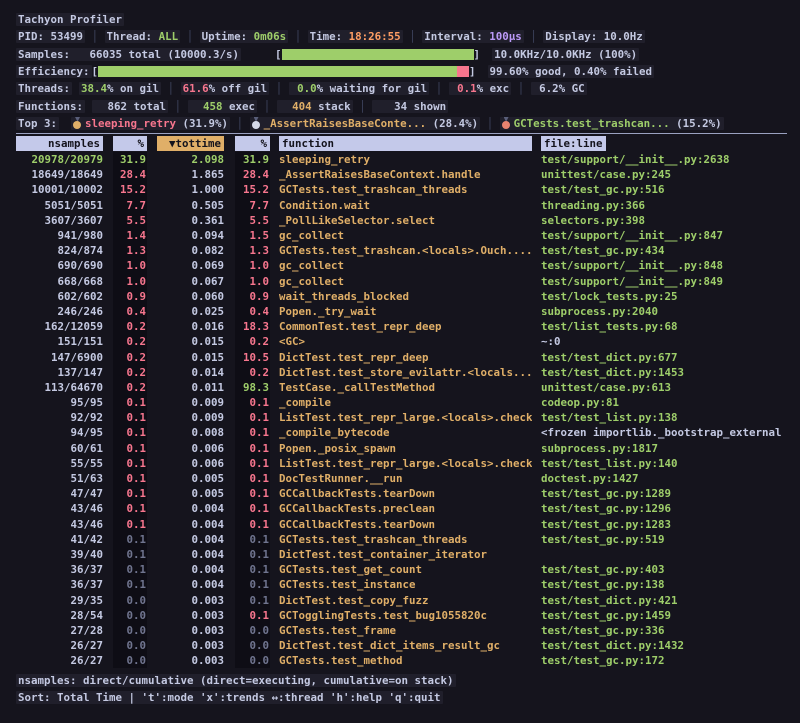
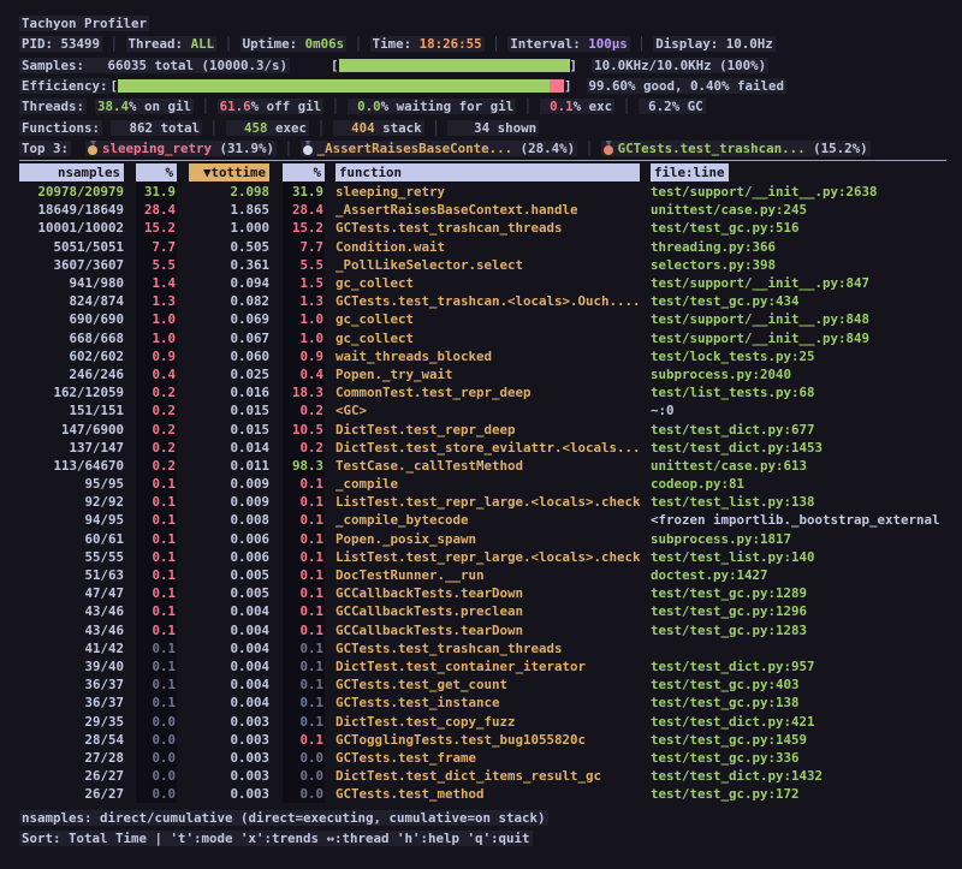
  Tachyon Profiler
  PID: 53499
  │
  Thread: ALL
  │
  Uptime: 0m06s
  │
  Time: 18:26:55
  │
  Interval: 100µs
  │
  Display: 10.0Hz
  Samples: 66035 total (10000.3/s)
  [
  ]
  10.0KHz/10.0KHz (100%)
  Efficiency:
  [
  ]
  99.60% good, 0.40% failed
  Threads:
  38.4% on gil
  │
  61.6% off gil
  │
  0.0% waiting for gil
  │
  0.1% exc
  │
  6.2% GC
  Functions:
  862 total
  │
  458 exec
  │
  404 stack
  │
  34 shown
  Top 3:
  sleeping_retry (31.9%)
  │
  _AssertRaisesBaseConte... (28.4%)
  │
  GCTests.test_trashcan... (15.2%)
  nsamples
  %
  ▼tottime
  %
  function
  file:line
  20978/20979
  31.9
  2.098
  31.9
  sleeping_retry
  test/support/__init__.py:2638
  18649/18649
  28.4
  1.865
  28.4
  _AssertRaisesBaseContext.handle
  unittest/case.py:245
  10001/10002
  15.2
  1.000
  15.2
  GCTests.test_trashcan_threads
  test/test_gc.py:516
  5051/5051
  7.7
  0.505
  7.7
  Condition.wait
  threading.py:366
  3607/3607
  5.5
  0.361
  5.5
  _PollLikeSelector.select
  selectors.py:398
  941/980
  1.4
  0.094
  1.5
  gc_collect
  test/support/__init__.py:847
  824/874
  1.3
  0.082
  1.3
  GCTests.test_trashcan.<locals>.Ouch....
  test/test_gc.py:434
  690/690
  1.0
  0.069
  1.0
  gc_collect
  test/support/__init__.py:848
  668/668
  1.0
  0.067
  1.0
  gc_collect
  test/support/__init__.py:849
  602/602
  0.9
  0.060
  0.9
  wait_threads_blocked
  test/lock_tests.py:25
  246/246
  0.4
  0.025
  0.4
  Popen._try_wait
  subprocess.py:2040
  162/12059
  0.2
  0.016
  18.3
  CommonTest.test_repr_deep
  test/list_tests.py:68
  151/151
  0.2
  0.015
  0.2
  <GC>
  ~:0
  147/6900
  0.2
  0.015
  10.5
  DictTest.test_repr_deep
  test/test_dict.py:677
  137/147
  0.2
  0.014
  0.2
  DictTest.test_store_evilattr.<locals...
  test/test_dict.py:1453
  113/64670
  0.2
  0.011
  98.3
  TestCase._callTestMethod
  unittest/case.py:613
  95/95
  0.1
  0.009
  0.1
  _compile
  codeop.py:81
  92/92
  0.1
  0.009
  0.1
  ListTest.test_repr_large.<locals>.check
  test/test_list.py:138
  94/95
  0.1
  0.008
  0.1
  _compile_bytecode
  <frozen importlib._bootstrap_external
  60/61
  0.1
  0.006
  0.1
  Popen._posix_spawn
  subprocess.py:1817
  55/55
  0.1
  0.006
  0.1
  ListTest.test_repr_large.<locals>.check
  test/test_list.py:140
  51/63
  0.1
  0.005
  0.1
  DocTestRunner.__run
  doctest.py:1427
  47/47
  0.1
  0.005
  0.1
  GCCallbackTests.tearDown
  test/test_gc.py:1289
  43/46
  0.1
  0.004
  0.1
  GCCallbackTests.preclean
  test/test_gc.py:1296
  43/46
  0.1
  0.004
  0.1
  GCCallbackTests.tearDown
  test/test_gc.py:1283
  41/42
  0.1
  0.004
  0.1
  GCTests.test_trashcan_threads
- test/test_gc.py:519
  39/40
  0.1
  0.004
  0.1
  DictTest.test_container_iterator
+ test/test_dict.py:957
  36/37
  0.1
  0.004
  0.1
  GCTests.test_get_count
  test/test_gc.py:403
  36/37
  0.1
  0.004
  0.1
  GCTests.test_instance
  test/test_gc.py:138
  29/35
  0.0
  0.003
  0.1
  DictTest.test_copy_fuzz
  test/test_dict.py:421
  28/54
  0.0
  0.003
  0.1
  GCTogglingTests.test_bug1055820c
  test/test_gc.py:1459
  27/28
  0.0
  0.003
  0.0
  GCTests.test_frame
  test/test_gc.py:336
  26/27
  0.0
  0.003
  0.0
  DictTest.test_dict_items_result_gc
  test/test_dict.py:1432
  26/27
  0.0
  0.003
  0.0
  GCTests.test_method
  test/test_gc.py:172
  nsamples: direct/cumulative (direct=executing, cumulative=on stack)
  Sort: Total Time | 't':mode 'x':trends ↔:thread 'h':help 'q':quit
